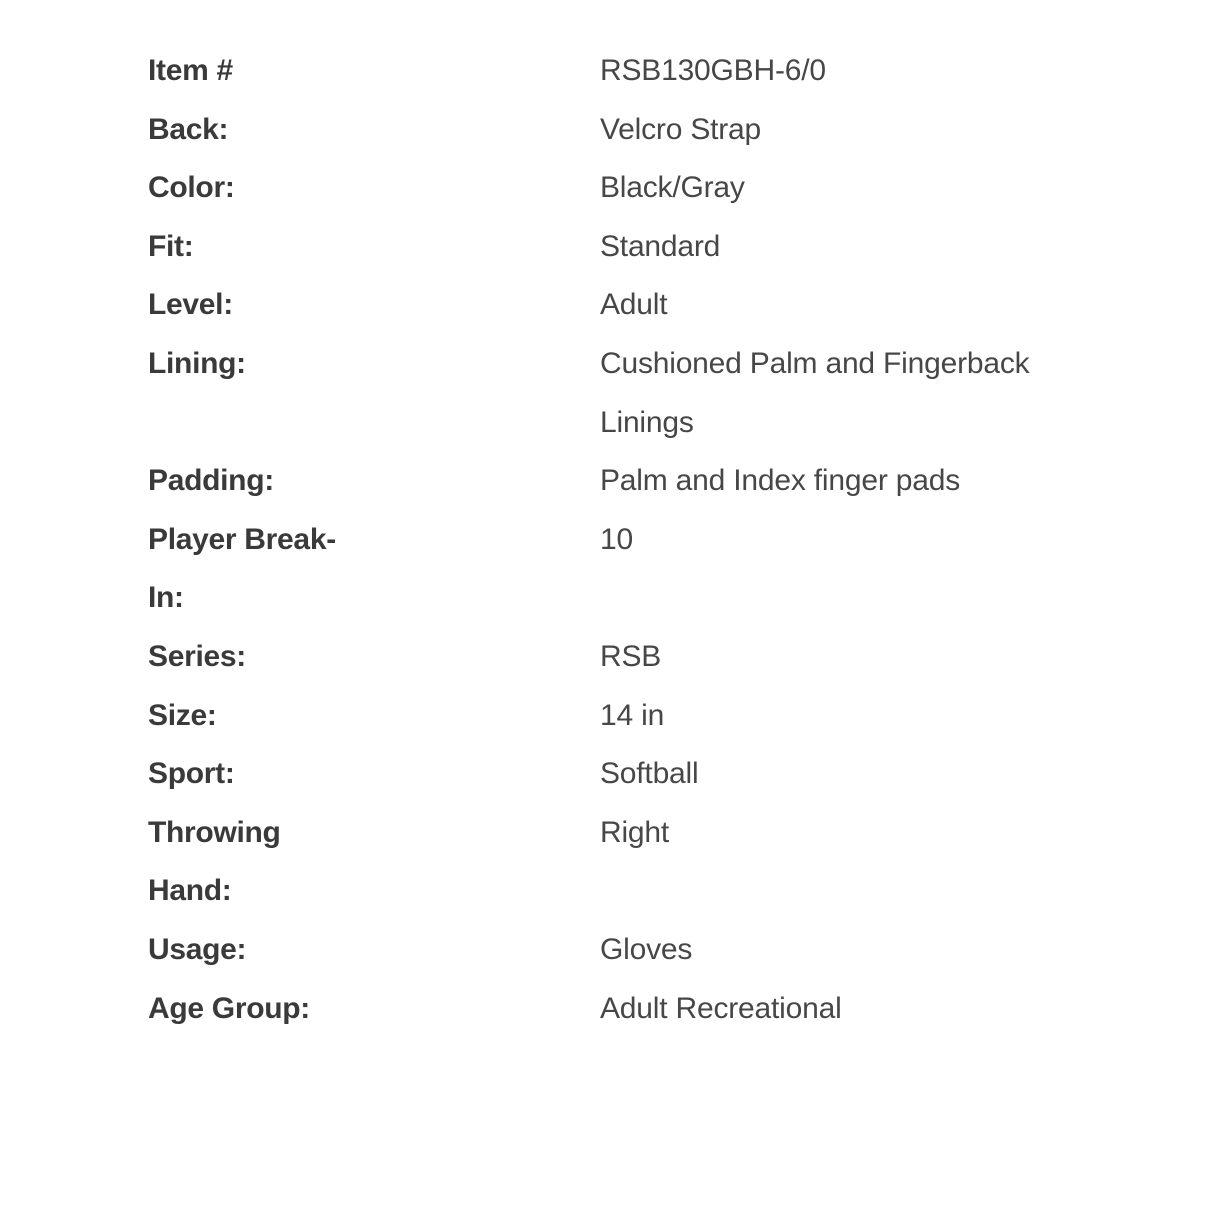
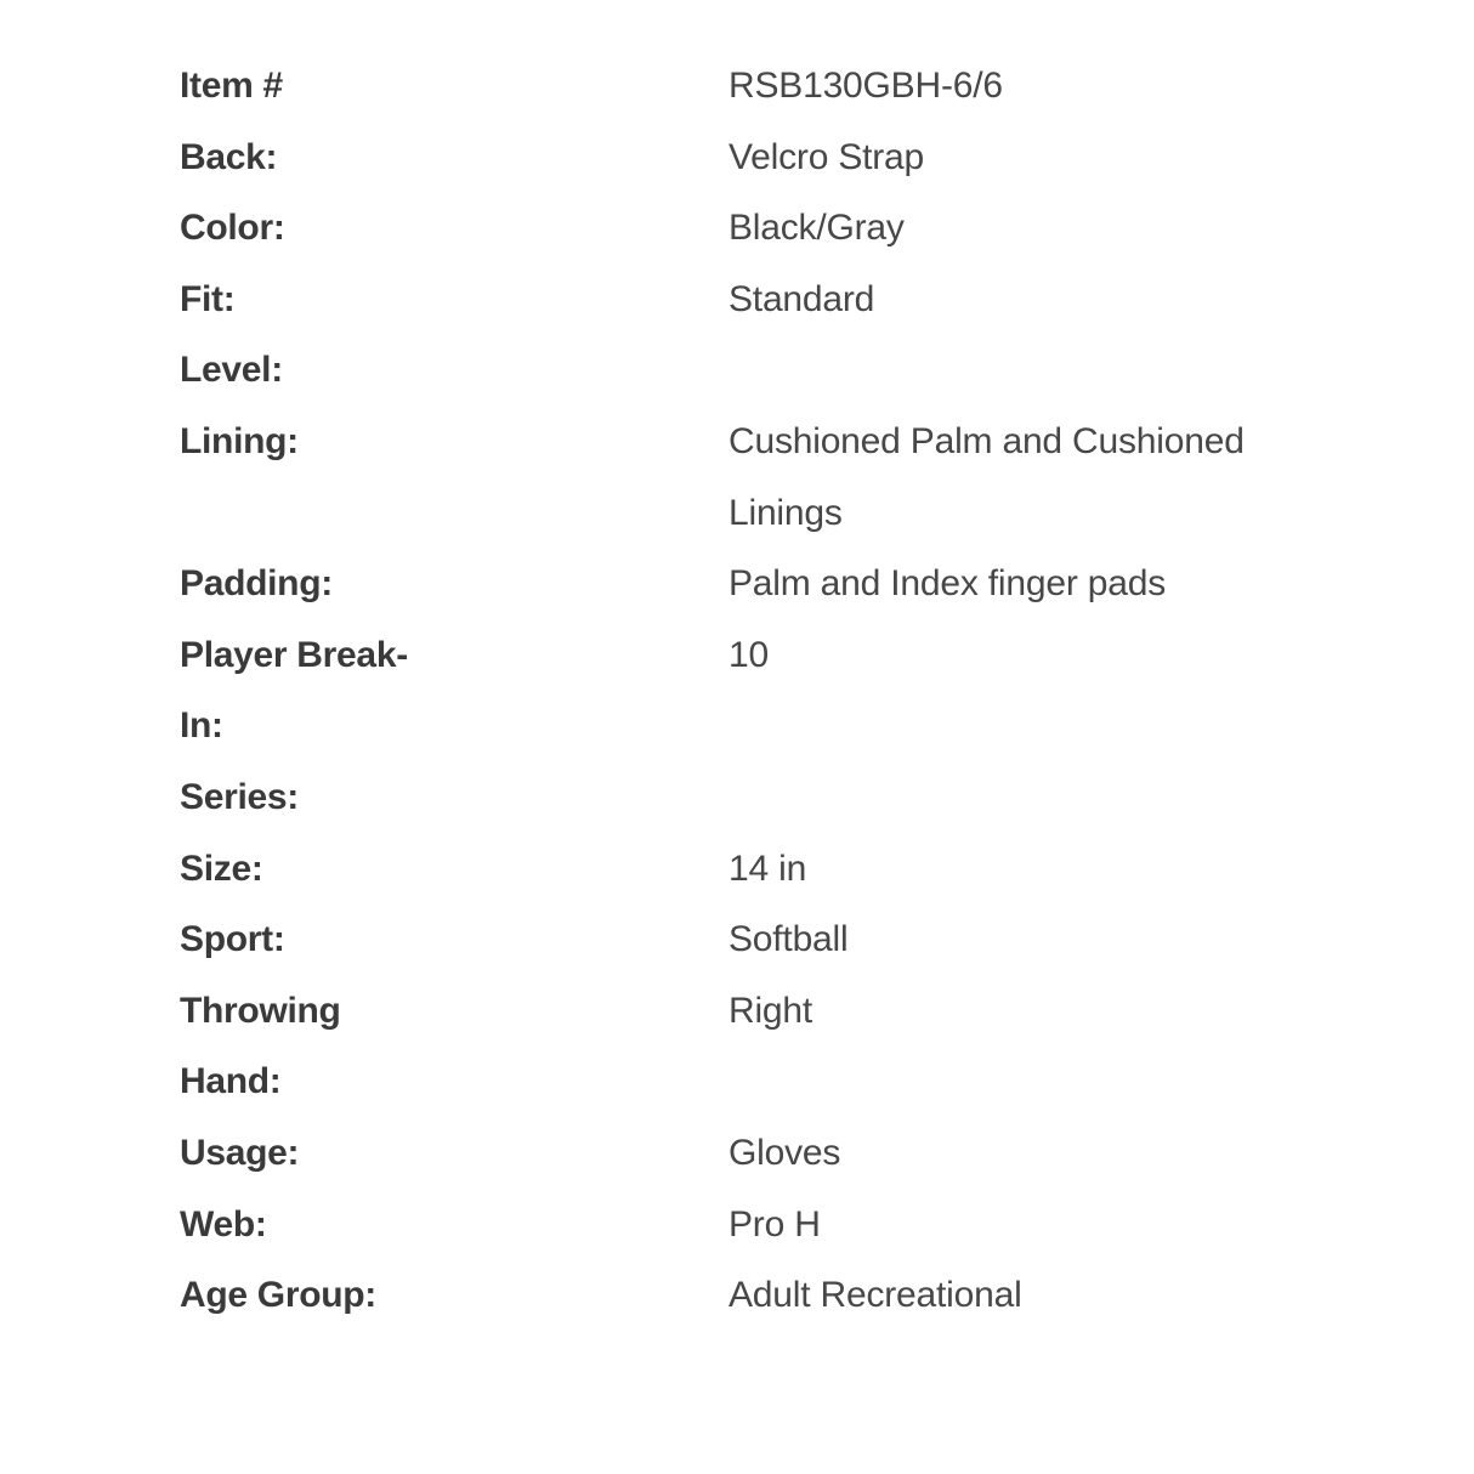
  Item #
- RSB130GBH-6/0
+ RSB130GBH-6/6
  Back:
  Velcro Strap
  Color:
  Black/Gray
  Fit:
  Standard
  Level:
- Adult
  Lining:
- Cushioned Palm and Fingerback Linings
+ Cushioned Palm and Cushioned Linings
  Padding:
  Palm and Index finger pads
  Player Break-In:
  10
  Series:
- RSB
  Size:
  14 in
  Sport:
  Softball
  Throwing Hand:
  Right
  Usage:
  Gloves
+ Web:
+ Pro H
  Age Group:
  Adult Recreational
